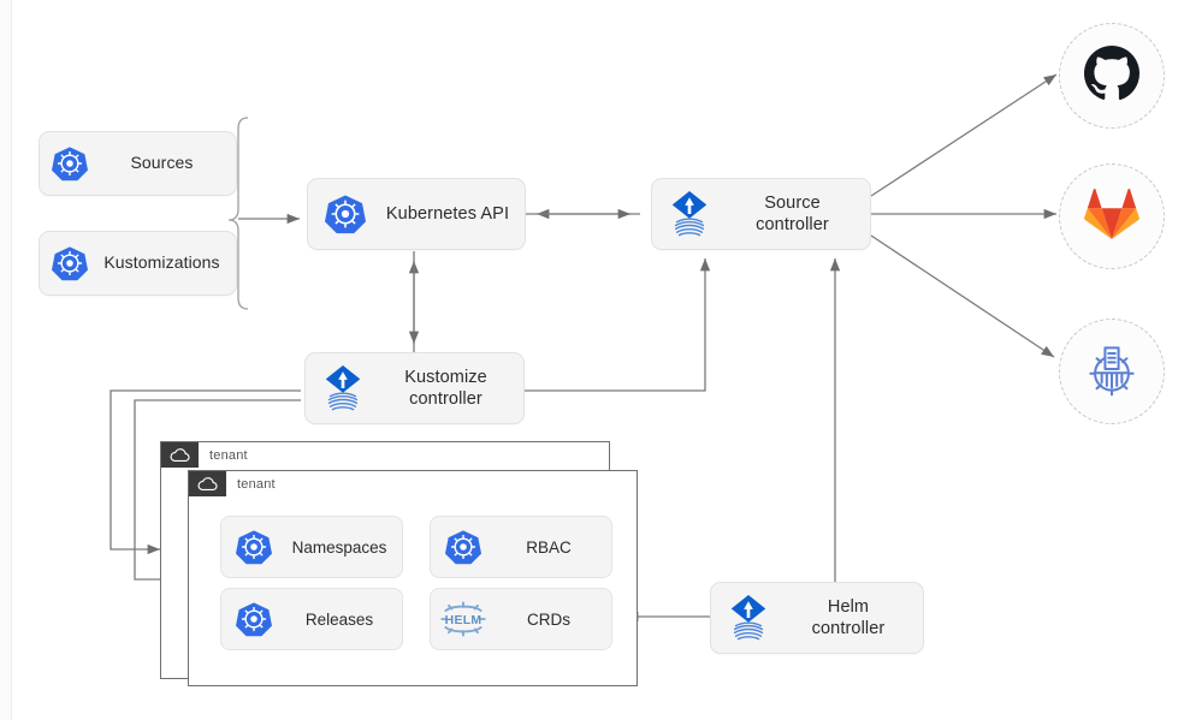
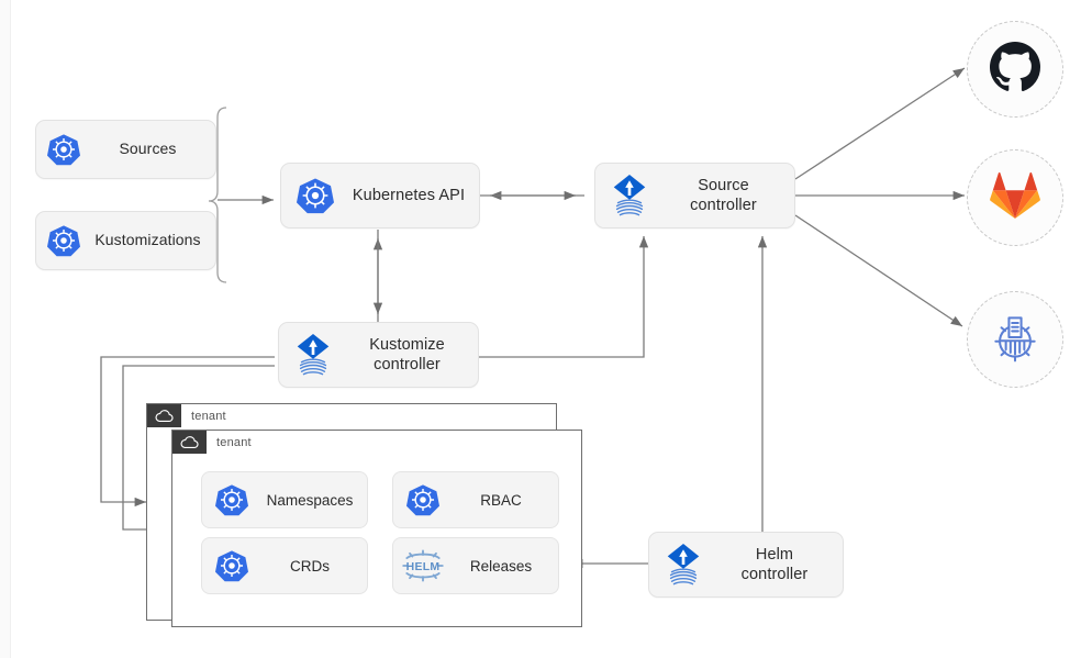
  Sources
  Kustomizations
  Kubernetes API
  Source
  controller
  Kustomize
  controller
  Helm
  controller
  tenant
  tenant
  Namespaces
  RBAC
- Releases
+ CRDs
  HELM
- CRDs
+ Releases
